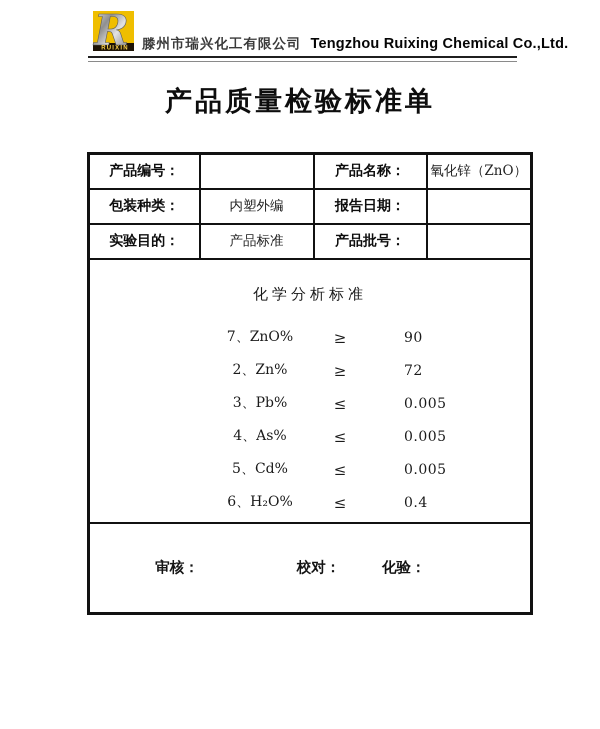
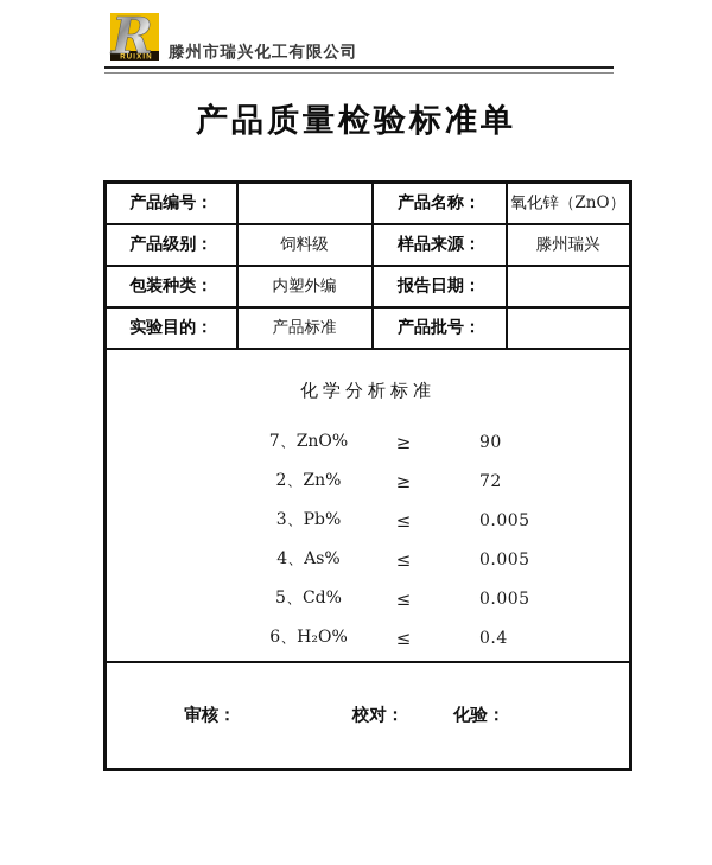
  R
  滕州市瑞兴化工有限公司
- Tengzhou Ruixing Chemical Co.,Ltd.
  产品质量检验标准单
  产品编号：		产品名称：	氧化锌（ZnO）
+ 产品级别：	饲料级	样品来源：	滕州瑞兴
  包装种类：	内塑外编	报告日期：
  实验目的：	产品标准	产品批号：
  化学分析标准 7、ZnO% ≥ 90 2、Zn% ≥ 72 3、Pb% ≤ 0.005 4、As% ≤ 0.005 5、Cd% ≤ 0.005 6、H₂O% ≤ 0.4
  审核： 校对： 化验：
